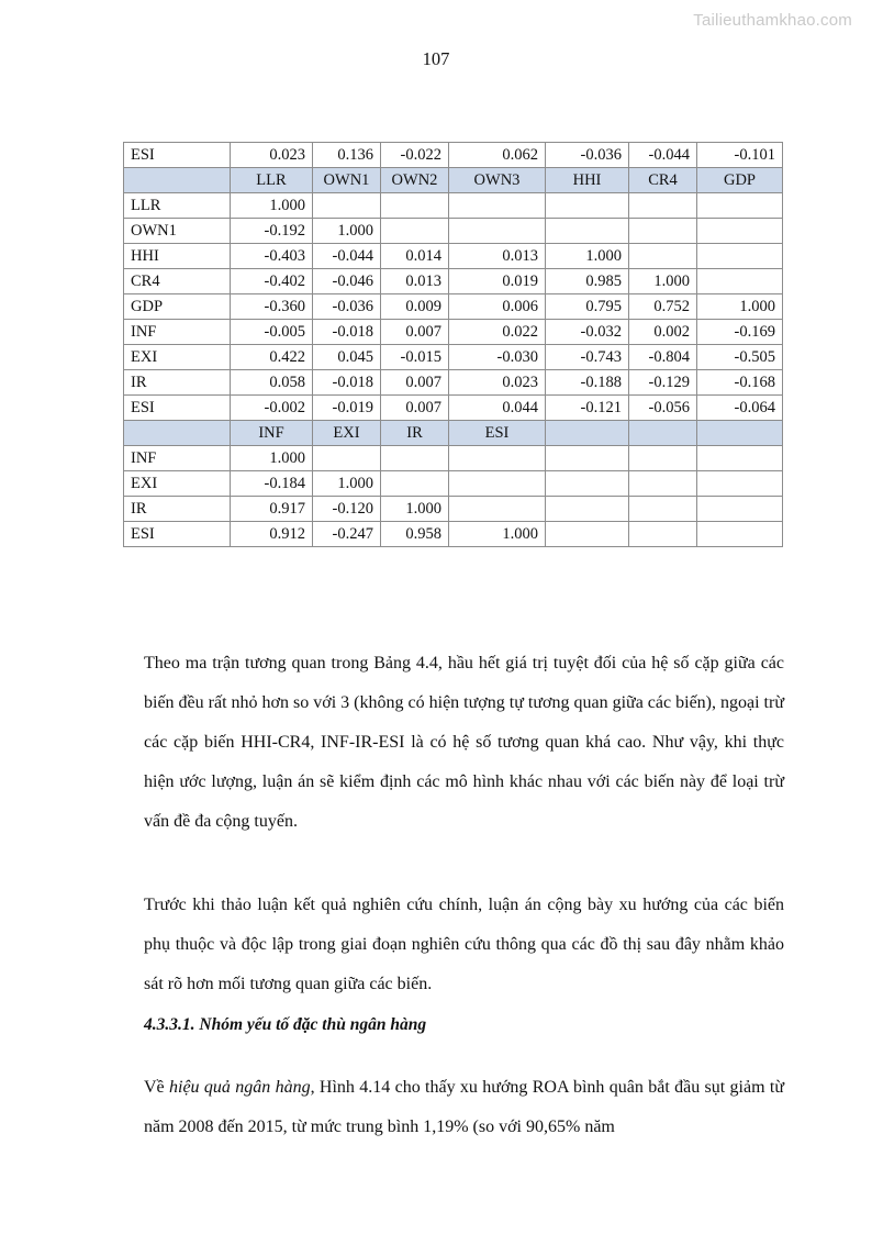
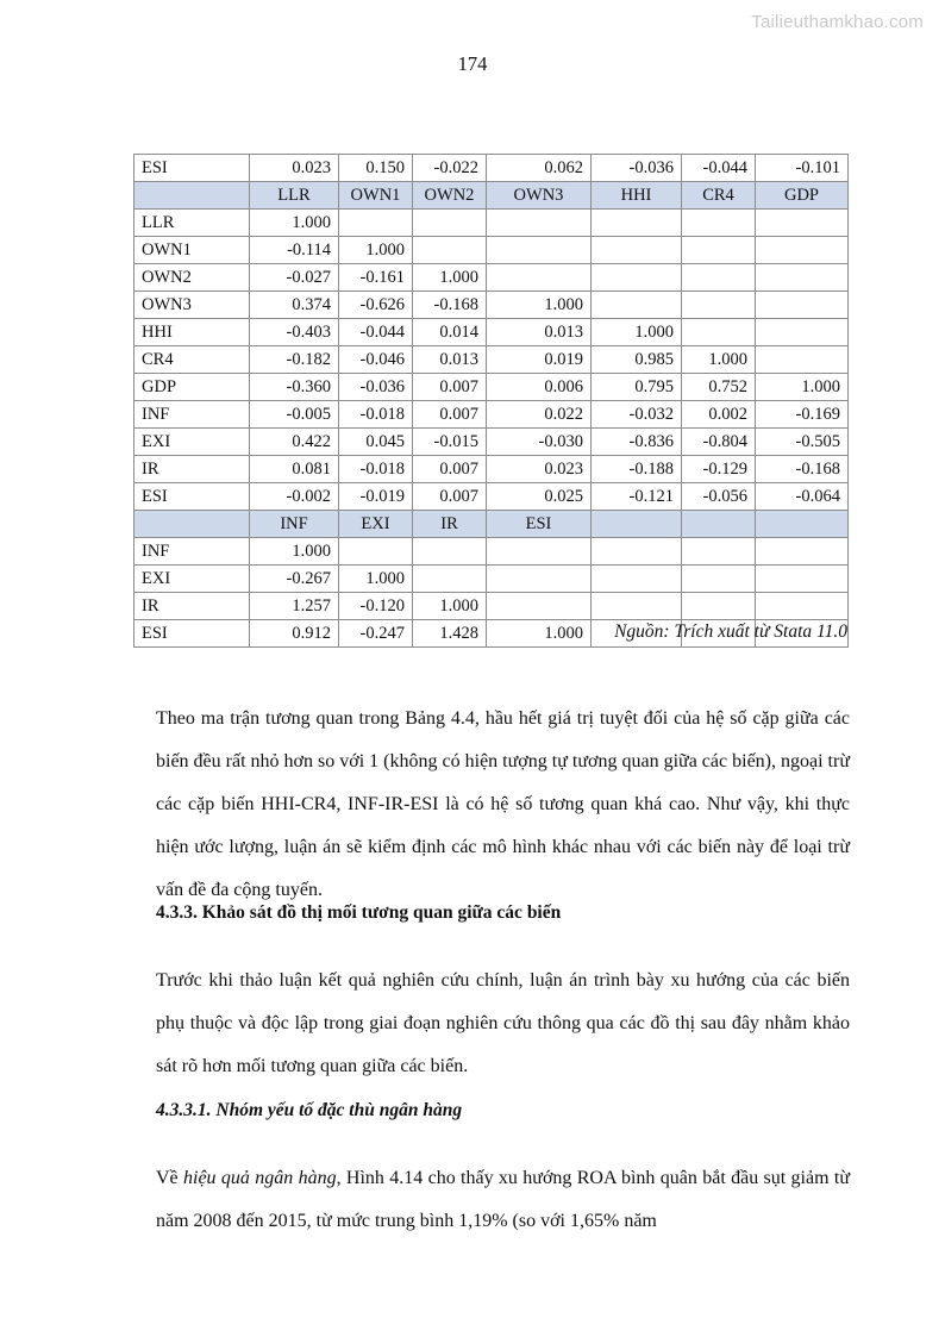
  Tailieuthamkhao.com
- 107
+ 174
- ESI	0.023	0.136	-0.022	0.062	-0.036	-0.044	-0.101
+ ESI	0.023	0.150	-0.022	0.062	-0.036	-0.044	-0.101
  	LLR	OWN1	OWN2	OWN3	HHI	CR4	GDP
  LLR	1.000
- OWN1	-0.192	1.000
+ OWN1	-0.114	1.000
+ OWN2	-0.027	-0.161	1.000
+ OWN3	0.374	-0.626	-0.168	1.000
  HHI	-0.403	-0.044	0.014	0.013	1.000
- CR4	-0.402	-0.046	0.013	0.019	0.985	1.000
+ CR4	-0.182	-0.046	0.013	0.019	0.985	1.000
- GDP	-0.360	-0.036	0.009	0.006	0.795	0.752	1.000
+ GDP	-0.360	-0.036	0.007	0.006	0.795	0.752	1.000
  INF	-0.005	-0.018	0.007	0.022	-0.032	0.002	-0.169
- EXI	0.422	0.045	-0.015	-0.030	-0.743	-0.804	-0.505
+ EXI	0.422	0.045	-0.015	-0.030	-0.836	-0.804	-0.505
- IR	0.058	-0.018	0.007	0.023	-0.188	-0.129	-0.168
+ IR	0.081	-0.018	0.007	0.023	-0.188	-0.129	-0.168
- ESI	-0.002	-0.019	0.007	0.044	-0.121	-0.056	-0.064
+ ESI	-0.002	-0.019	0.007	0.025	-0.121	-0.056	-0.064
  	INF	EXI	IR	ESI
  INF	1.000
- EXI	-0.184	1.000
+ EXI	-0.267	1.000
- IR	0.917	-0.120	1.000
+ IR	1.257	-0.120	1.000
- ESI	0.912	-0.247	0.958	1.000
+ ESI	0.912	-0.247	1.428	1.000
+ Nguồn: Trích xuất từ Stata 11.0
- Theo ma trận tương quan trong Bảng 4.4, hầu hết giá trị tuyệt đối của hệ số cặp giữa các biến đều rất nhỏ hơn so với 3 (không có hiện tượng tự tương quan giữa các biến), ngoại trừ các cặp biến HHI-CR4, INF-IR-ESI là có hệ số tương quan khá cao. Như vậy, khi thực hiện ước lượng, luận án sẽ kiểm định các mô hình khác nhau với các biến này để loại trừ vấn đề đa cộng tuyến.
+ Theo ma trận tương quan trong Bảng 4.4, hầu hết giá trị tuyệt đối của hệ số cặp giữa các biến đều rất nhỏ hơn so với 1 (không có hiện tượng tự tương quan giữa các biến), ngoại trừ các cặp biến HHI-CR4, INF-IR-ESI là có hệ số tương quan khá cao. Như vậy, khi thực hiện ước lượng, luận án sẽ kiểm định các mô hình khác nhau với các biến này để loại trừ vấn đề đa cộng tuyến.
+ 4.3.3. Khảo sát đồ thị mối tương quan giữa các biến
- Trước khi thảo luận kết quả nghiên cứu chính, luận án cộng bày xu hướng của các biến phụ thuộc và độc lập trong giai đoạn nghiên cứu thông qua các đồ thị sau đây nhằm khảo sát rõ hơn mối tương quan giữa các biến.
+ Trước khi thảo luận kết quả nghiên cứu chính, luận án trình bày xu hướng của các biến phụ thuộc và độc lập trong giai đoạn nghiên cứu thông qua các đồ thị sau đây nhằm khảo sát rõ hơn mối tương quan giữa các biến.
  4.3.3.1. Nhóm yếu tố đặc thù ngân hàng
- Về hiệu quả ngân hàng, Hình 4.14 cho thấy xu hướng ROA bình quân bắt đầu sụt giảm từ năm 2008 đến 2015, từ mức trung bình 1,19% (so với 90,65% năm
+ Về hiệu quả ngân hàng, Hình 4.14 cho thấy xu hướng ROA bình quân bắt đầu sụt giảm từ năm 2008 đến 2015, từ mức trung bình 1,19% (so với 1,65% năm
